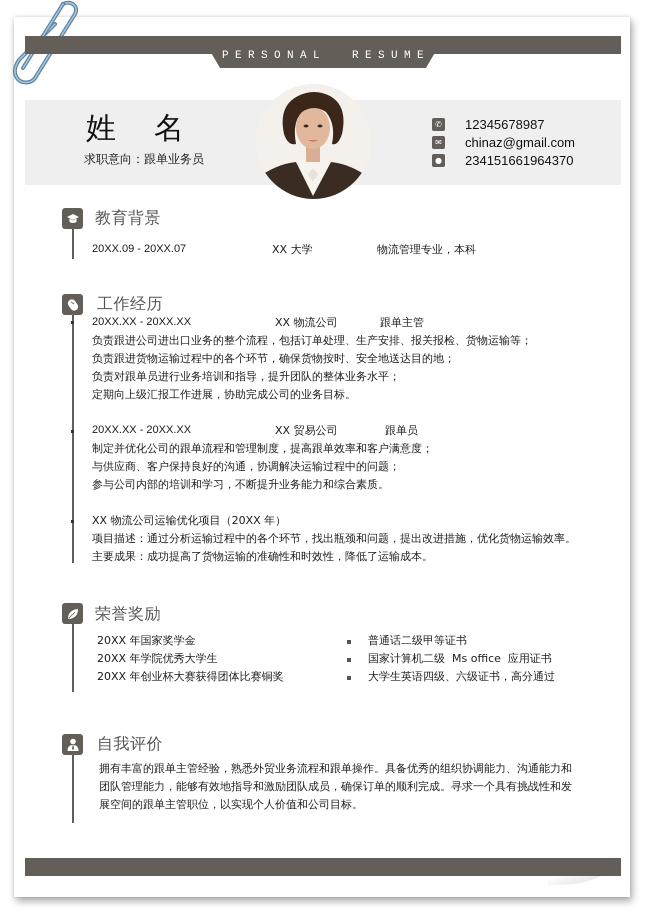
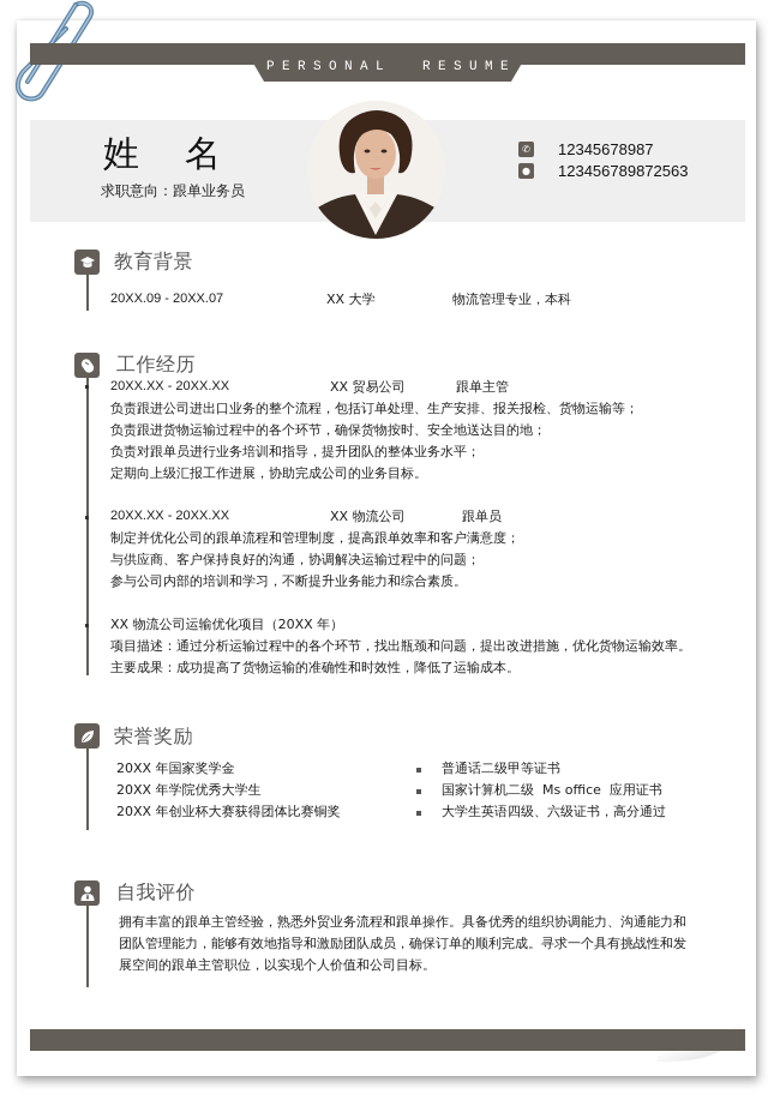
  PERSONAL RESUME
  姓名
  求职意向：跟单业务员
  ✆
  12345678987
- ✉
- chinaz@gmail.com
  ●
- 234151661964370
+ 123456789872563
  教育背景
  20XX.09 - 20XX.07
  XX 大学
  物流管理专业，本科
  工作经历
  20XX.XX - 20XX.XX
- XX 物流公司
+ XX 贸易公司
  跟单主管
  负责跟进公司进出口业务的整个流程，包括订单处理、生产安排、报关报检、货物运输等；
  负责跟进货物运输过程中的各个环节，确保货物按时、安全地送达目的地；
  负责对跟单员进行业务培训和指导，提升团队的整体业务水平；
  定期向上级汇报工作进展，协助完成公司的业务目标。
  20XX.XX - 20XX.XX
- XX 贸易公司
+ XX 物流公司
  跟单员
  制定并优化公司的跟单流程和管理制度，提高跟单效率和客户满意度；
  与供应商、客户保持良好的沟通，协调解决运输过程中的问题；
  参与公司内部的培训和学习，不断提升业务能力和综合素质。
  XX 物流公司运输优化项目（20XX 年）
  项目描述：通过分析运输过程中的各个环节，找出瓶颈和问题，提出改进措施，优化货物运输效率。
  主要成果：成功提高了货物运输的准确性和时效性，降低了运输成本。
  荣誉奖励
  20XX 年国家奖学金
  20XX 年学院优秀大学生
  20XX 年创业杯大赛获得团体比赛铜奖
  普通话二级甲等证书
  国家计算机二级 Ms office 应用证书
  大学生英语四级、六级证书，高分通过
  自我评价
  拥有丰富的跟单主管经验，熟悉外贸业务流程和跟单操作。具备优秀的组织协调能力、沟通能力和团队管理能力，能够有效地指导和激励团队成员，确保订单的顺利完成。寻求一个具有挑战性和发展空间的跟单主管职位，以实现个人价值和公司目标。
